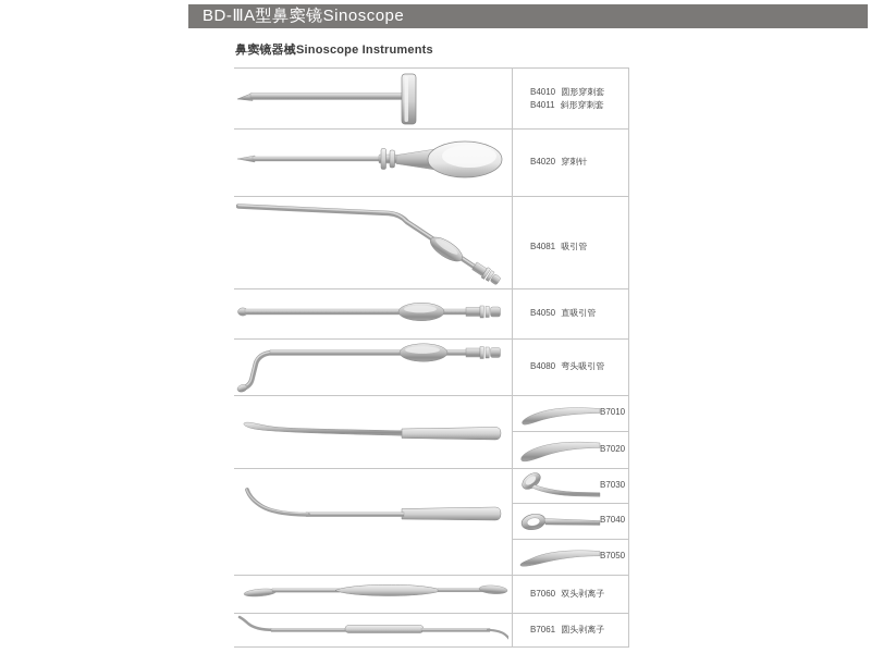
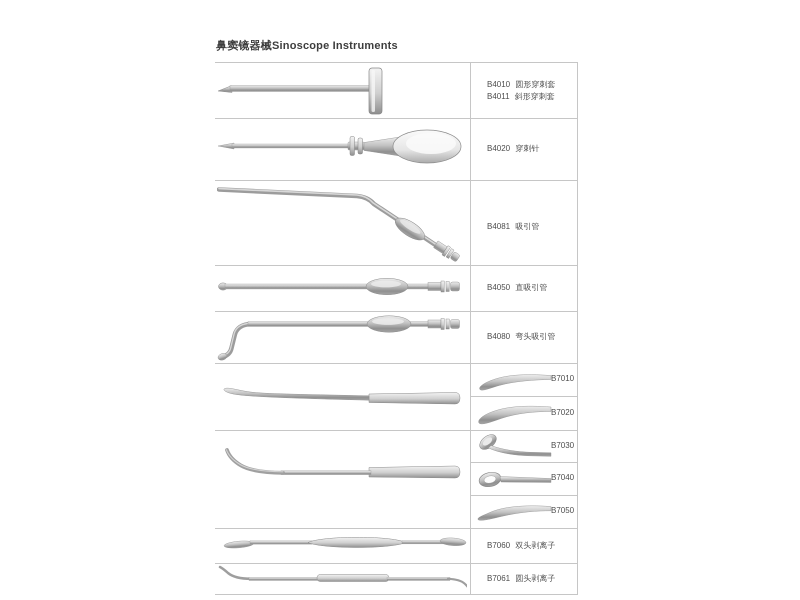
- BD-ⅢA型鼻窦镜Sinoscope
  鼻窦镜器械Sinoscope Instruments
  B4010 圆形穿刺套
  B4011 斜形穿刺套
  B4020 穿刺针
  B4081 吸引管
  B4050 直吸引管
  B4080 弯头吸引管
  B7010
  B7020
  B7030
  B7040
  B7050
  B7060 双头剥离子
  B7061 圆头剥离子
